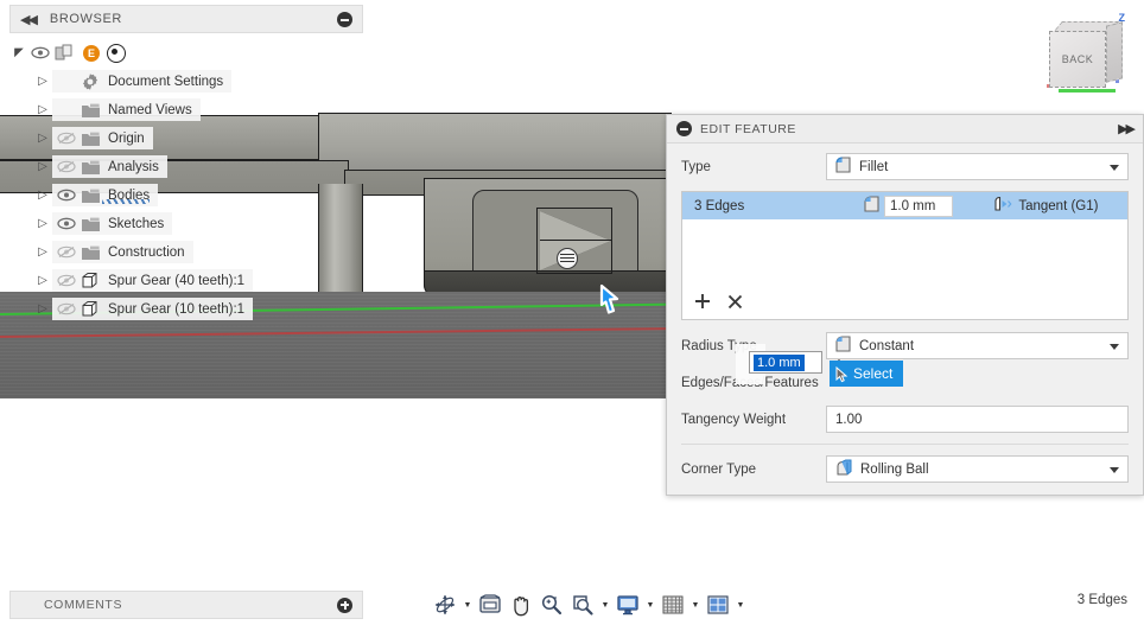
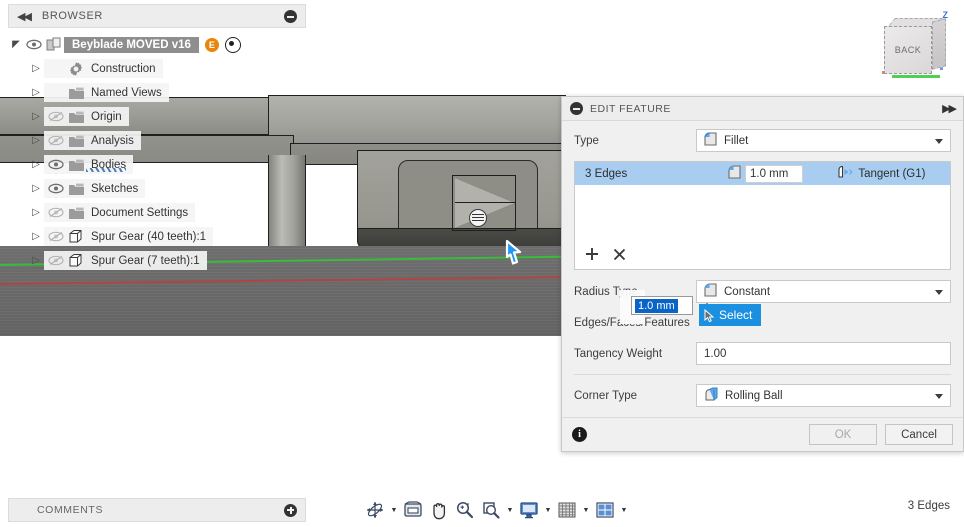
  BACK
  Z
  ◀◀
  BROWSER
  ◤
+ Beyblade MOVED v16
  E
  ▷
- Document Settings
+ Construction
  ▷
  Named Views
  ▷
  Origin
  ▷
  Analysis
  ▷
  Bodies
  ▷
  Sketches
  ▷
- Construction
+ Document Settings
  ▷
  Spur Gear (40 teeth):1
  ▷
- Spur Gear (10 teeth):1
+ Spur Gear (7 teeth):1
  COMMENTS
  3 Edges
  EDIT FEATURE
  ▶▶
  Type
  Fillet
  3 Edges
  1.0 mm
  Tangent (G1)
  Radius T
  Constant
  Edges/FFeatures
  Tangency Weight
  1.00
  Corner Type
  Rolling Ball
+ i
+ OK
+ Cancel
  1.0 mm
  Select
